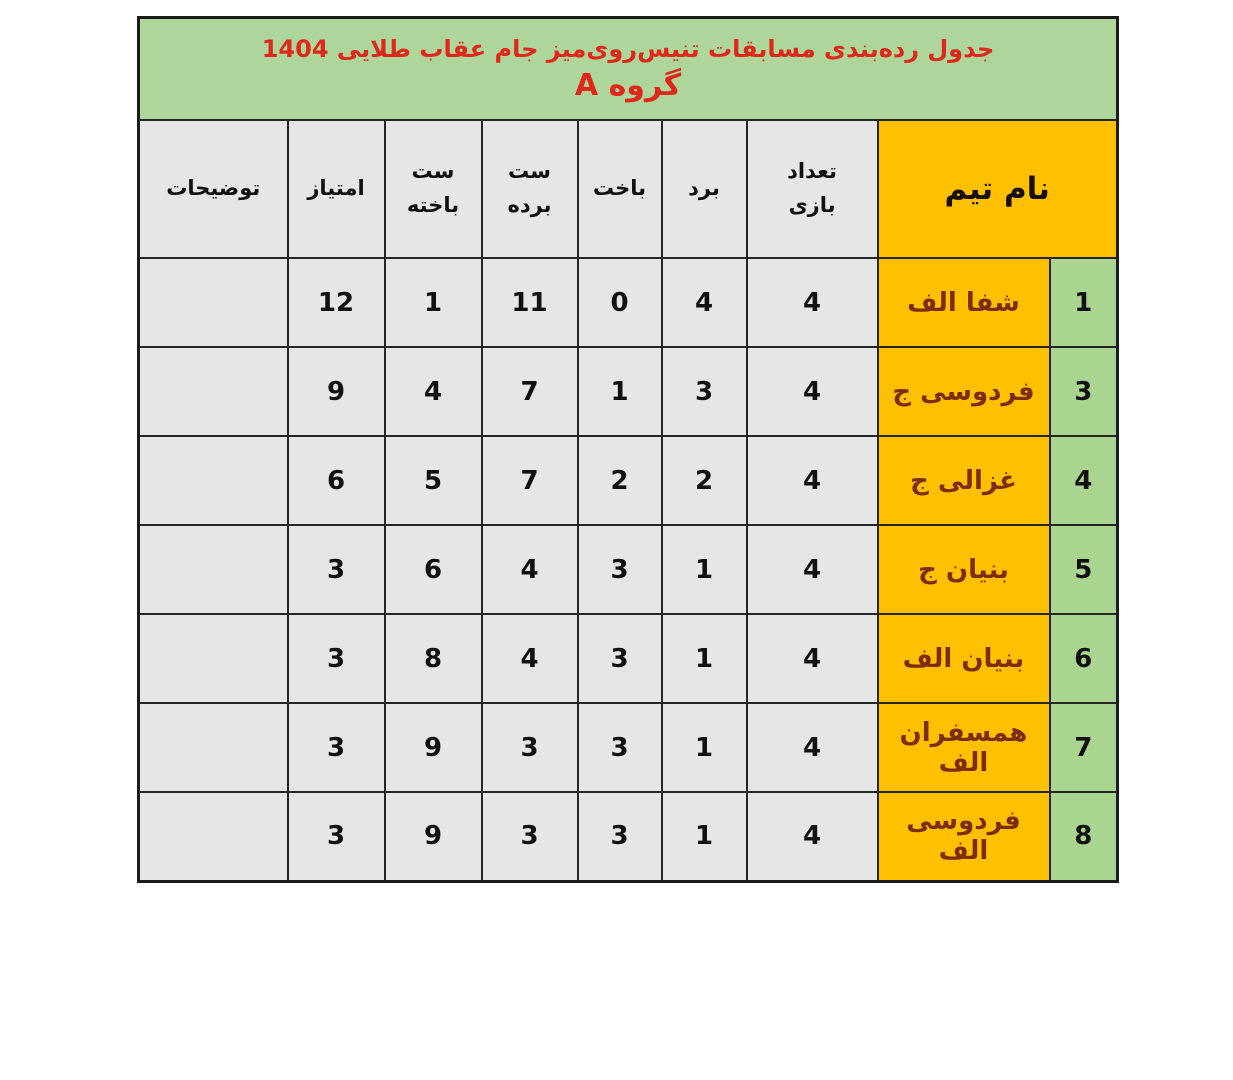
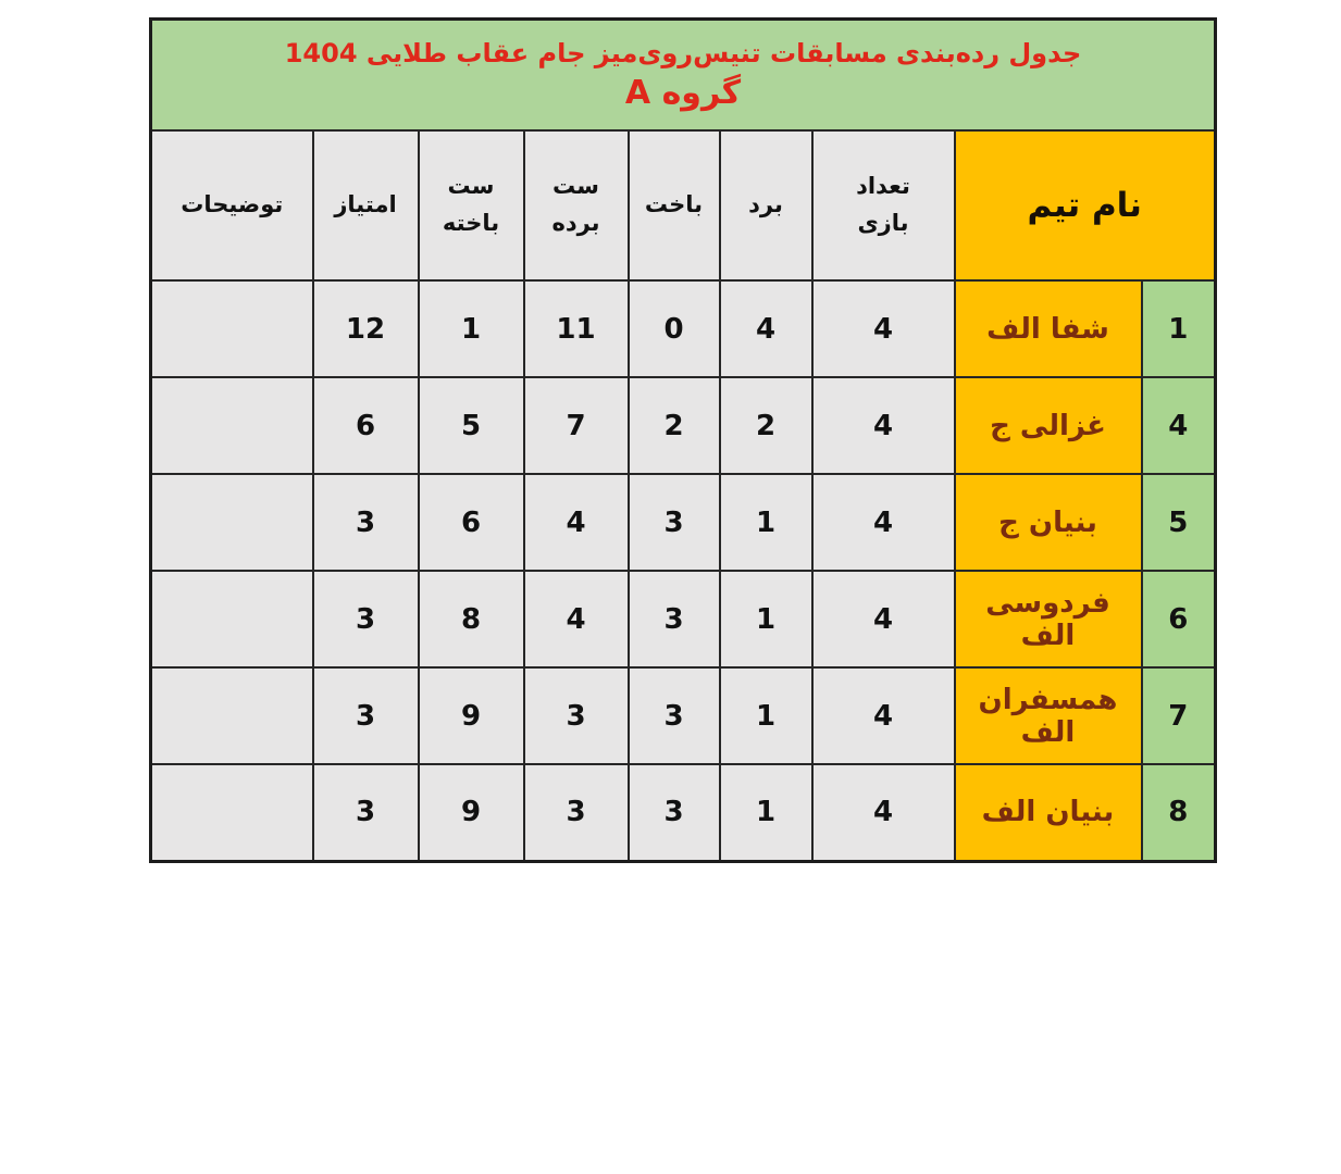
  جدول ردهبندی مسابقات تنیس‌روی‌میز جام عقاب طلایی 1404 گروه A
  نام تیم	تعداد بازی	برد	باخت	ست برده	ست باخته	امتیاز	توضیحات
  1	شفا الف	4	4	0	11	1	12
- 3	فردوسی ج	4	3	1	7	4	9
  4	غزالی ج	4	2	2	7	5	6
  5	بنیان ج	4	1	3	4	6	3
- 6	بنیان الف	4	1	3	4	8	3
+ 6	فردوسی الف	4	1	3	4	8	3
  7	همسفران الف	4	1	3	3	9	3
- 8	فردوسی الف	4	1	3	3	9	3
+ 8	بنیان الف	4	1	3	3	9	3
